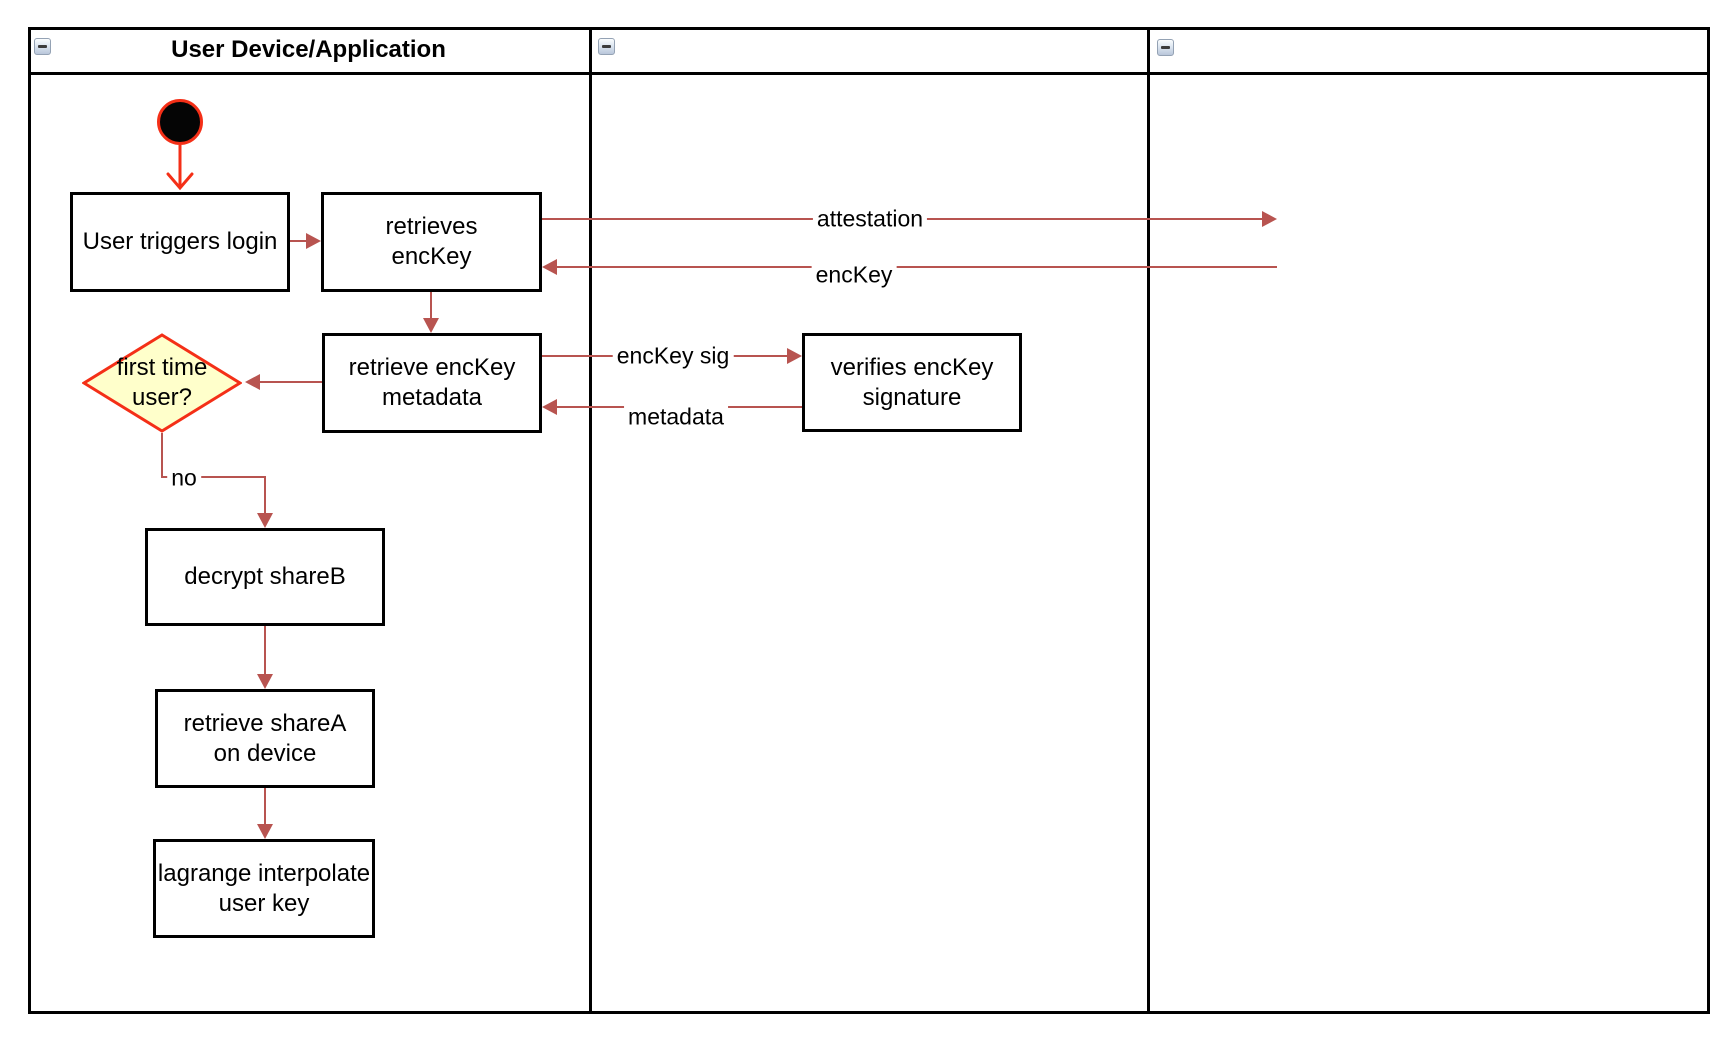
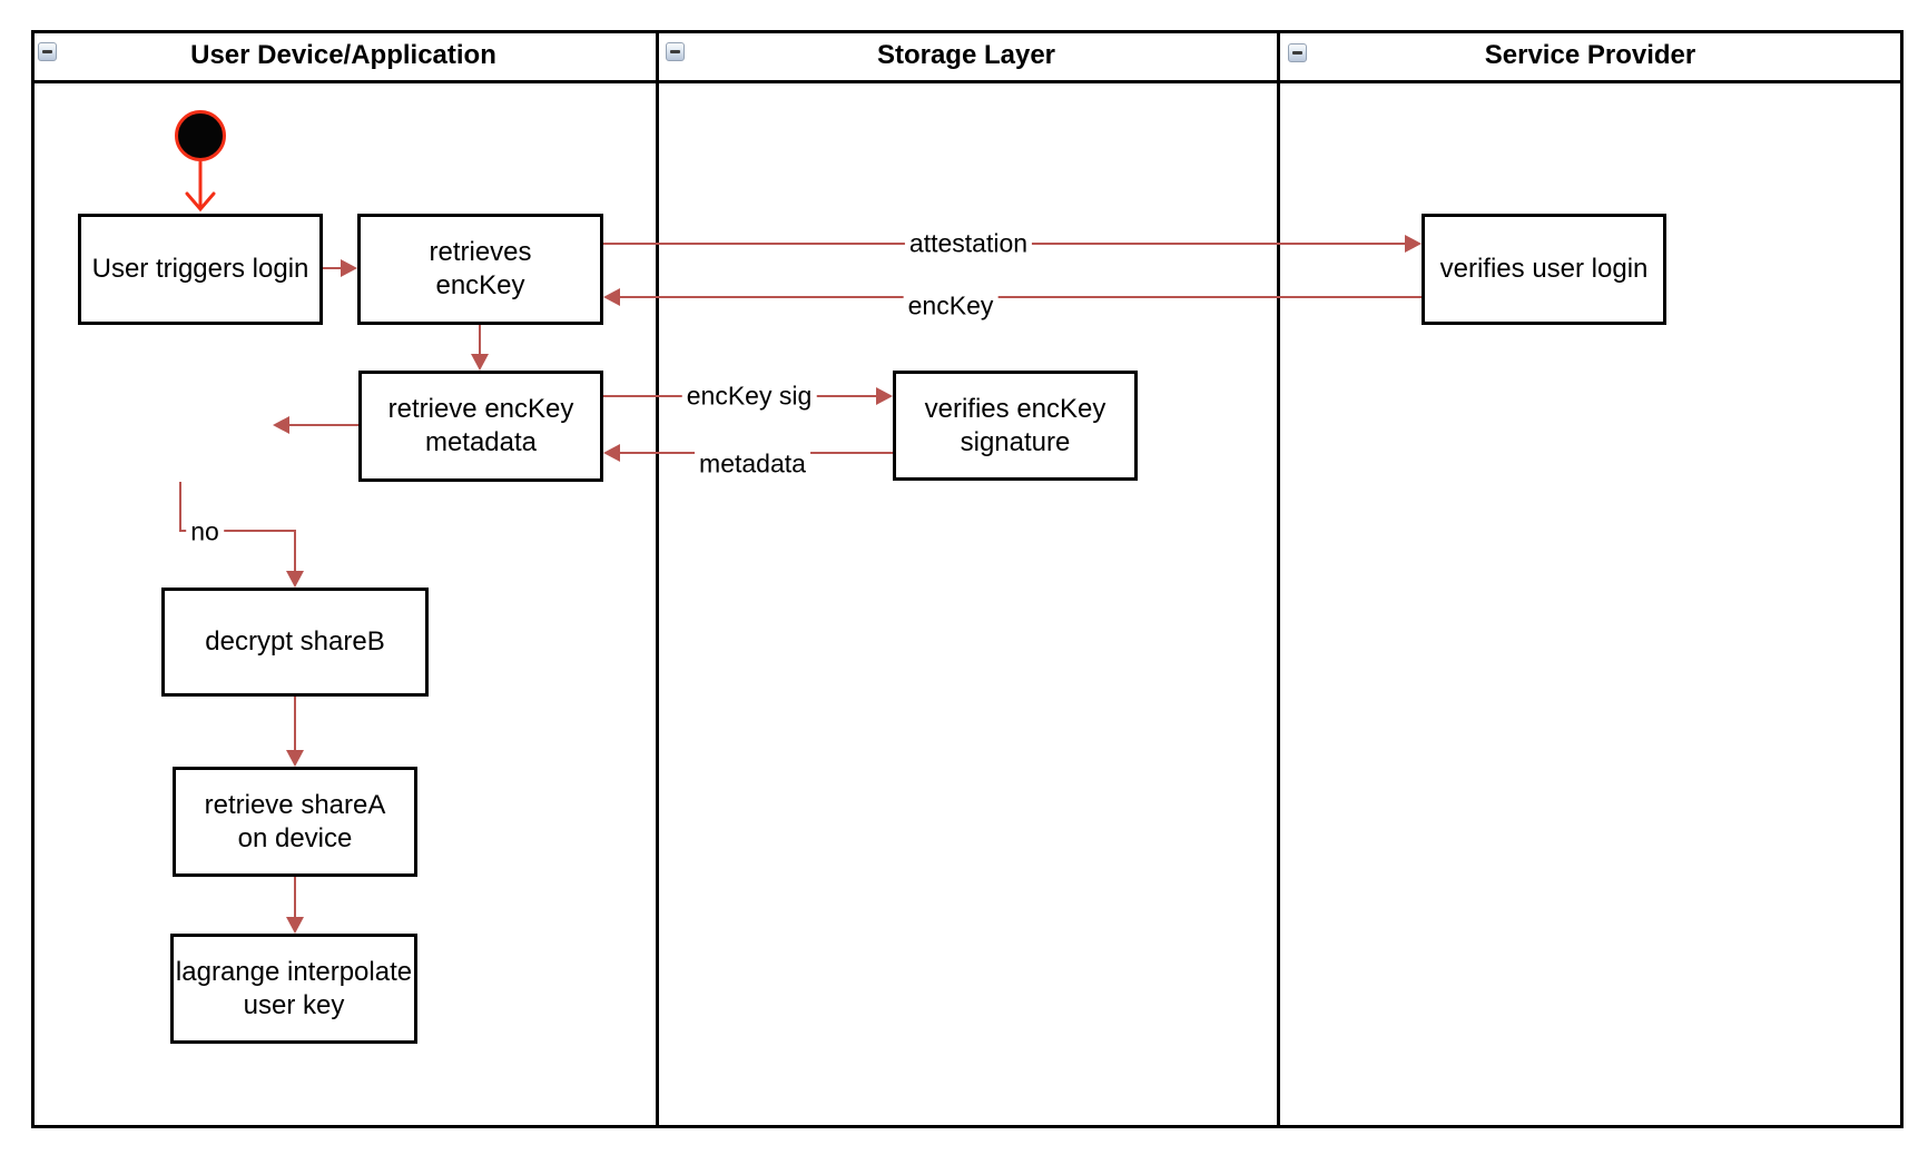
  User Device/Application
+ Storage Layer
+ Service Provider
  User triggers login
  retrieves
  encKey
+ verifies user login
  retrieve encKey
  metadata
  verifies encKey
  signature
- first time
- user?
  decrypt shareB
  retrieve shareA
  on device
  lagrange interpolate
  user key
  attestation
  encKey
  encKey sig
  metadata
  no
